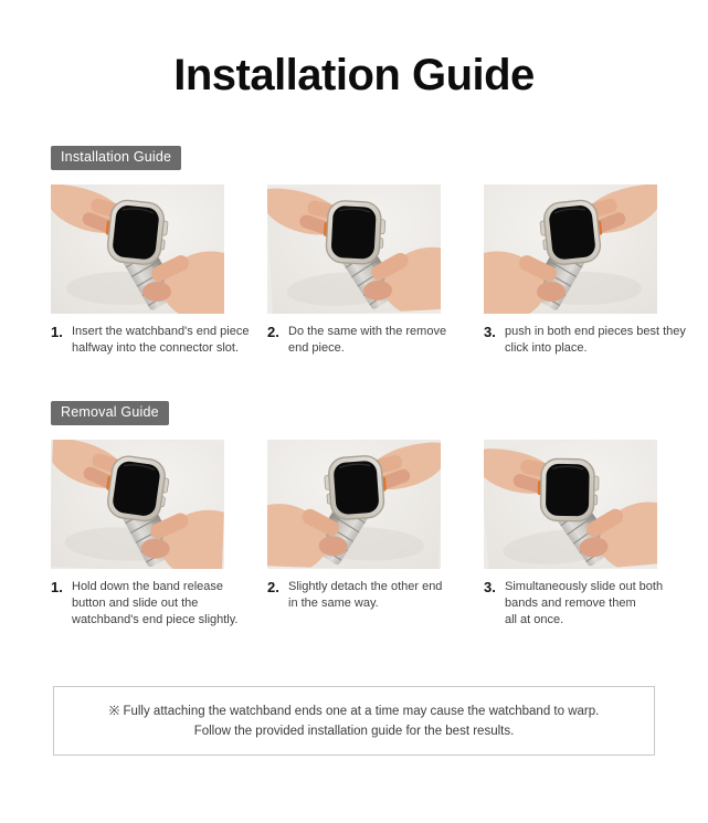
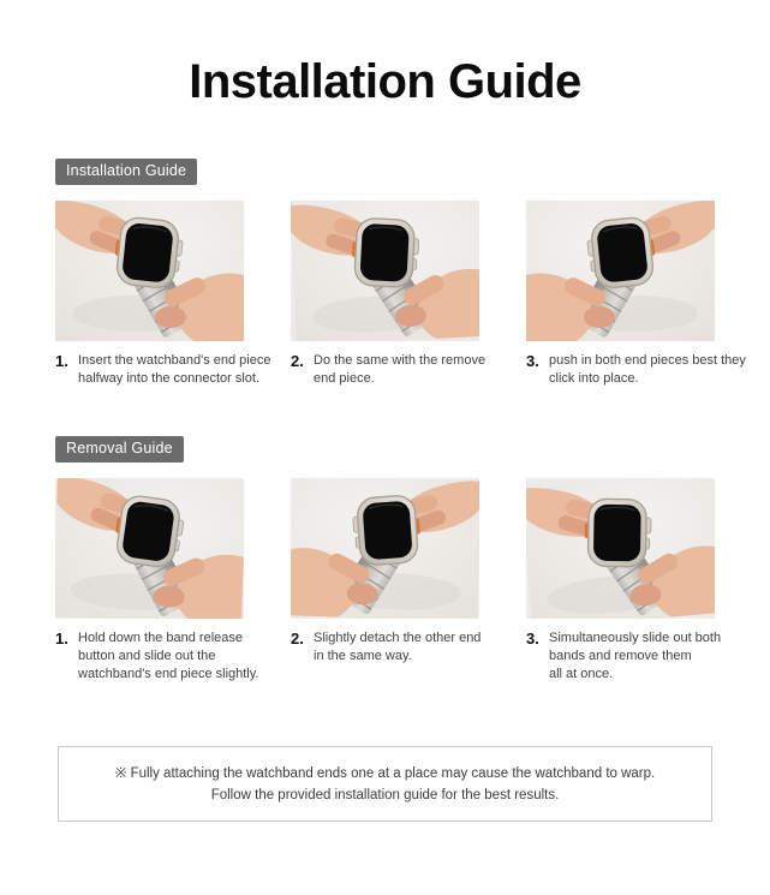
  Installation Guide
  Installation Guide
  1.
  Insert the watchband's end piece
  halfway into the connector slot.
  2.
  Do the same with the remove
  end piece.
  3.
  push in both end pieces best they
  click into place.
  Removal Guide
  1.
  Hold down the band release
  button and slide out the
  watchband's end piece slightly.
  2.
  Slightly detach the other end
  in the same way.
  3.
  Simultaneously slide out both
  bands and remove them
  all at once.
- ※ Fully attaching the watchband ends one at a time may cause the watchband to warp.
+ ※ Fully attaching the watchband ends one at a place may cause the watchband to warp.
  Follow the provided installation guide for the best results.
